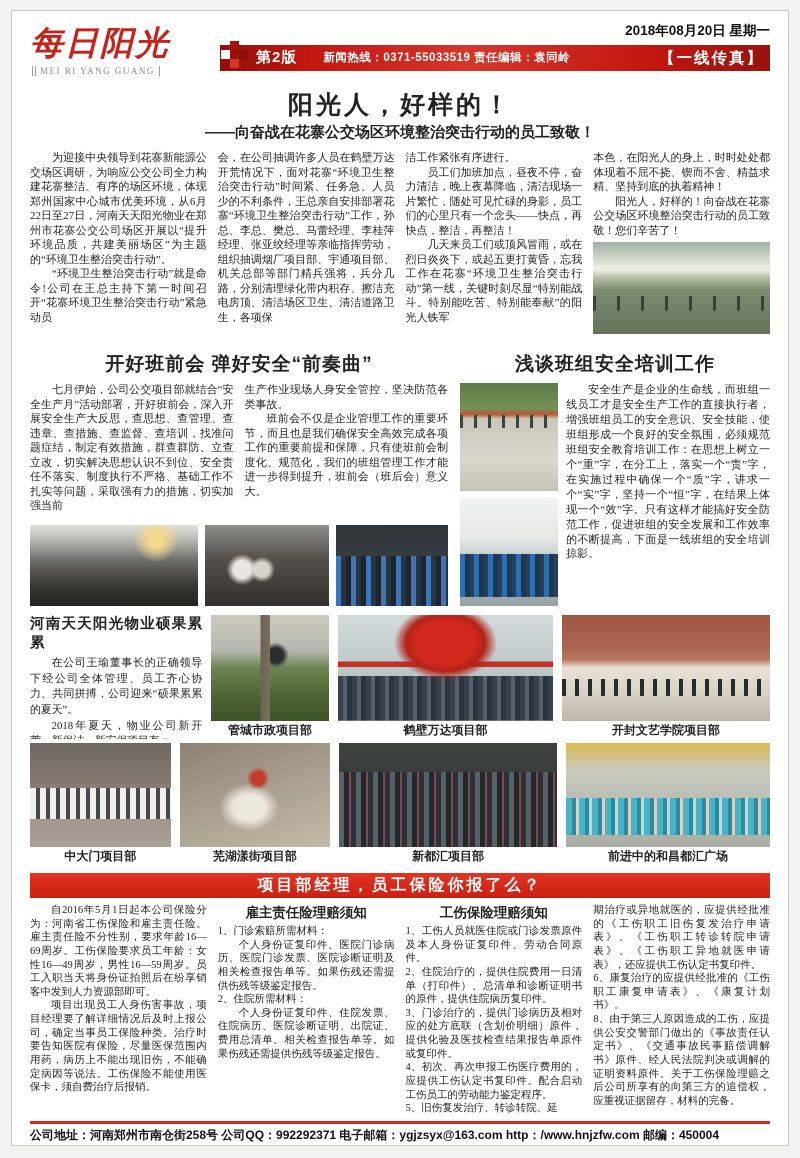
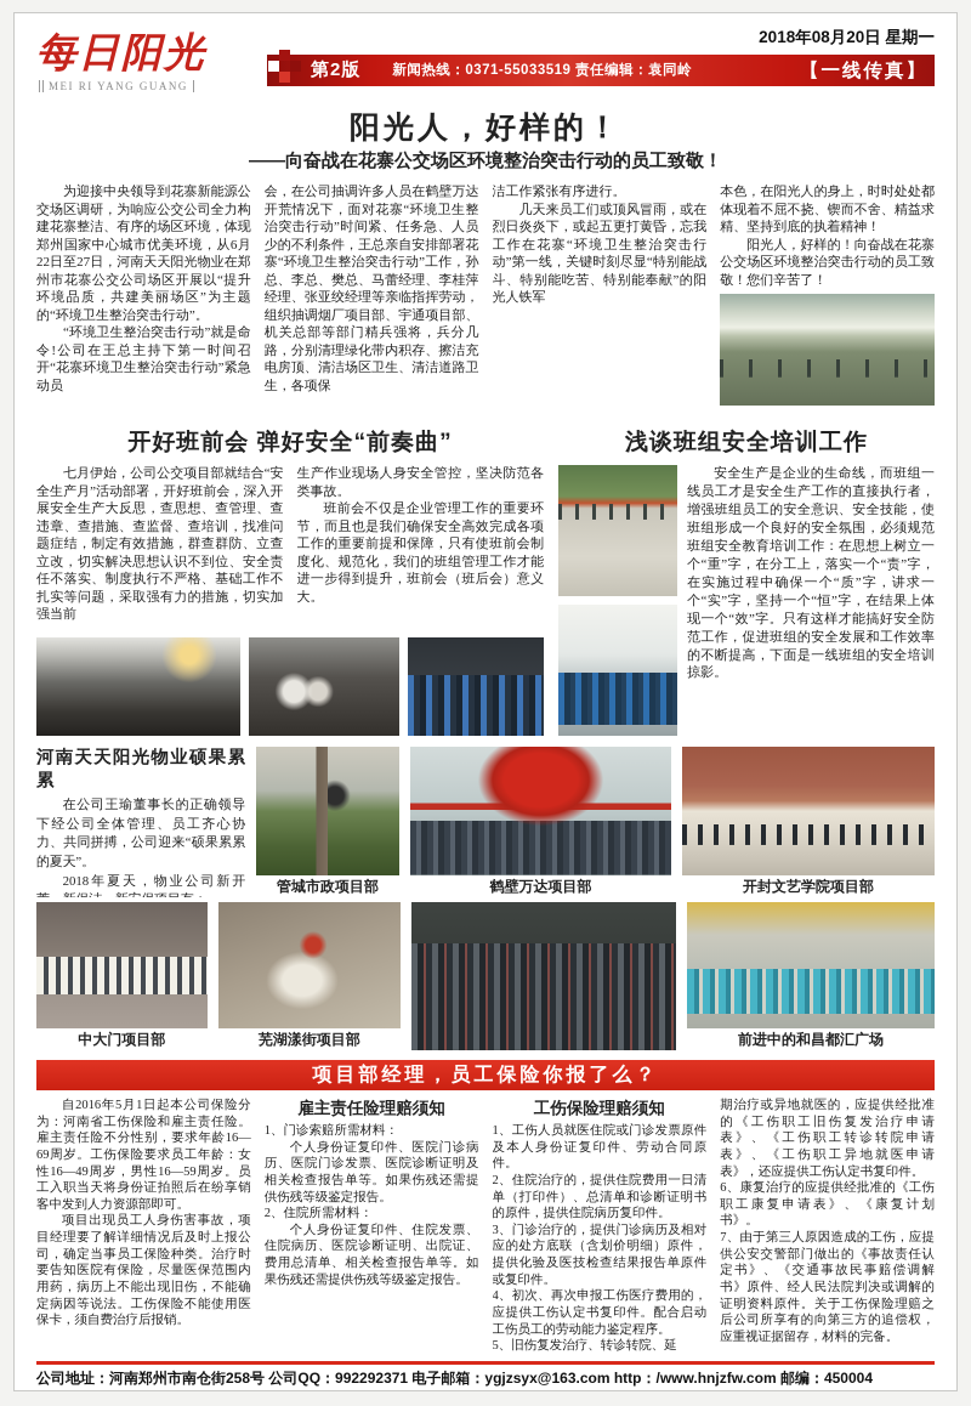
  每日阳光
  MEI RI YANG GUANG
  2018年08月20日 星期一
  第2版
  新闻热线：0371-55033519 责任编辑：袁同岭
  【一线传真】
  阳光人，好样的！
  ——向奋战在花寨公交场区环境整治突击行动的员工致敬！
  为迎接中央领导到花寨新能源公交场区调研，为响应公交公司全力构建花寨整洁、有序的场区环境，体现郑州国家中心城市优美环境，从6月22日至27日，河南天天阳光物业在郑州市花寨公交公司场区开展以“提升环境品质，共建美丽场区”为主题的“环境卫生整治突击行动”。
  “环境卫生整治突击行动”就是命令!公司在王总主持下第一时间召开“花寨环境卫生整治突击行动”紧急动员
  会，在公司抽调许多人员在鹤壁万达开荒情况下，面对花寨“环境卫生整治突击行动”时间紧、任务急、人员少的不利条件，王总亲自安排部署花寨“环境卫生整治突击行动”工作，孙总、李总、樊总、马蕾经理、李桂萍经理、张亚绞经理等亲临指挥劳动，组织抽调烟厂项目部、宇通项目部、机关总部等部门精兵强将，兵分几路，分别清理绿化带内积存、擦洁充电房顶、清洁场区卫生、清洁道路卫生，各项保
  洁工作紧张有序进行。
- 员工们加班加点，昼夜不停，奋力清洁，晚上夜幕降临，清洁现场一片繁忙，随处可见忙碌的身影，员工们的心里只有一个念头——快点，再快点，整洁，再整洁！
  几天来员工们或顶风冒雨，或在烈日炎炎下，或起五更打黄昏，忘我工作在花寨“环境卫生整治突击行动”第一线，关键时刻尽显“特别能战斗、特别能吃苦、特别能奉献”的阳光人铁军
  本色，在阳光人的身上，时时处处都体现着不屈不挠、锲而不舍、精益求精、坚持到底的执着精神！
  阳光人，好样的！向奋战在花寨公交场区环境整治突击行动的员工致敬！您们辛苦了！
  开好班前会 弹好安全“前奏曲”
  七月伊始，公司公交项目部就结合“安全生产月”活动部署，开好班前会，深入开展安全生产大反思，查思想、查管理、查违章、查措施、查监督、查培训，找准问题症结，制定有效措施，群查群防、立查立改，切实解决思想认识不到位、安全责任不落实、制度执行不严格、基础工作不扎实等问题，采取强有力的措施，切实加强当前
  生产作业现场人身安全管控，坚决防范各类事故。
  班前会不仅是企业管理工作的重要环节，而且也是我们确保安全高效完成各项工作的重要前提和保障，只有使班前会制度化、规范化，我们的班组管理工作才能进一步得到提升，班前会（班后会）意义大。
  浅谈班组安全培训工作
  安全生产是企业的生命线，而班组一线员工才是安全生产工作的直接执行者，增强班组员工的安全意识、安全技能，使班组形成一个良好的安全氛围，必须规范班组安全教育培训工作：在思想上树立一个“重”字，在分工上，落实一个“责”字，在实施过程中确保一个“质”字，讲求一个“实”字，坚持一个“恒”字，在结果上体现一个“效”字。只有这样才能搞好安全防范工作，促进班组的安全发展和工作效率的不断提高，下面是一线班组的安全培训掠影。
  河南天天阳光物业硕果累累
  在公司王瑜董事长的正确领导下经公司全体管理、员工齐心协力、共同拼搏，公司迎来“硕果累累的夏天”。
  管城市政项目部
  鹤壁万达项目部
  开封文艺学院项目部
  中大门项目部
  芜湖漾街项目部
- 新都汇项目部
  前进中的和昌都汇广场
  项目部经理，员工保险你报了么？
  自2016年5月1日起本公司保险分为：河南省工伤保险和雇主责任险。雇主责任险不分性别，要求年龄16—69周岁。工伤保险要求员工年龄：女性16—49周岁，男性16—59周岁。员工入职当天将身份证拍照后在纷享销客中发到人力资源部即可。
  项目出现员工人身伤害事故，项目经理要了解详细情况后及时上报公司，确定当事员工保险种类。治疗时要告知医院有保险，尽量医保范围内用药，病历上不能出现旧伤，不能确定病因等说法。工伤保险不能使用医保卡，须自费治疗后报销。
  雇主责任险理赔须知
  1、门诊索赔所需材料：
  个人身份证复印件、医院门诊病历、医院门诊发票、医院诊断证明及相关检查报告单等。如果伤残还需提供伤残等级鉴定报告。
  2、住院所需材料：
  个人身份证复印件、住院发票、住院病历、医院诊断证明、出院证、费用总清单、相关检查报告单等。如果伤残还需提供伤残等级鉴定报告。
  工伤保险理赔须知
  1、工伤人员就医住院或门诊发票原件及本人身份证复印件、劳动合同原件。
  2、住院治疗的，提供住院费用一日清单（打印件）、总清单和诊断证明书的原件，提供住院病历复印件。
  3、门诊治疗的，提供门诊病历及相对应的处方底联（含划价明细）原件，提供化验及医技检查结果报告单原件或复印件。
  4、初次、再次申报工伤医疗费用的，应提供工伤认定书复印件。配合启动工伤员工的劳动能力鉴定程序。
  5、旧伤复发治疗、转诊转院、延
  期治疗或异地就医的，应提供经批准的《工伤职工旧伤复发治疗申请表》、《工伤职工转诊转院申请表》、《工伤职工异地就医申请表》，还应提供工伤认定书复印件。
  6、康复治疗的应提供经批准的《工伤职工康复申请表》、《康复计划书》。
- 8、由于第三人原因造成的工伤，应提供公安交警部门做出的《事故责任认定书》、《交通事故民事赔偿调解书》原件、经人民法院判决或调解的证明资料原件。关于工伤保险理赔之后公司所享有的向第三方的追偿权，应重视证据留存，材料的完备。
+ 7、由于第三人原因造成的工伤，应提供公安交警部门做出的《事故责任认定书》、《交通事故民事赔偿调解书》原件、经人民法院判决或调解的证明资料原件。关于工伤保险理赔之后公司所享有的向第三方的追偿权，应重视证据留存，材料的完备。
  公司地址：河南郑州市南仓街258号 公司QQ：992292371 电子邮箱：ygjzsyx@163.com http：/www.hnjzfw.com 邮编：450004
